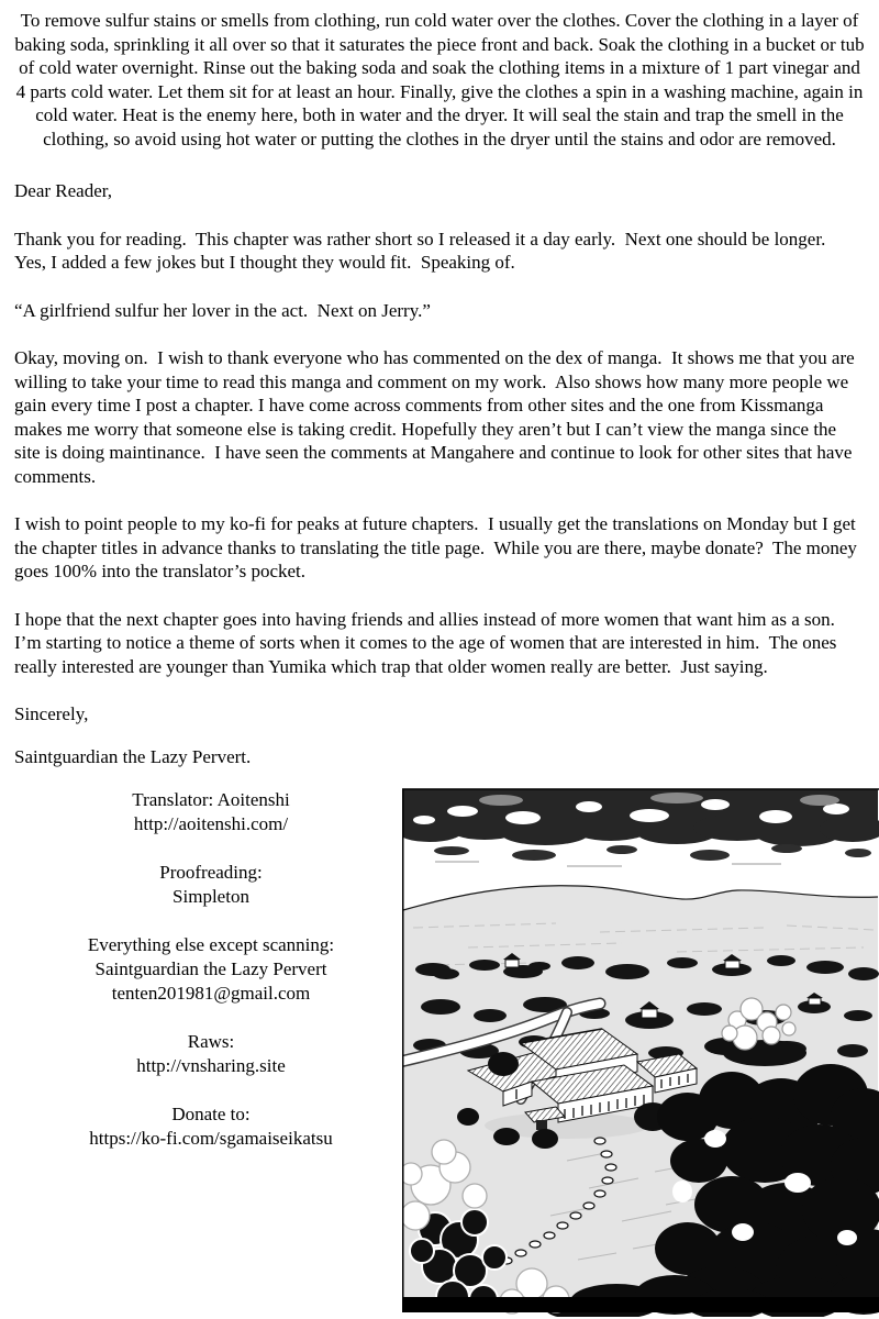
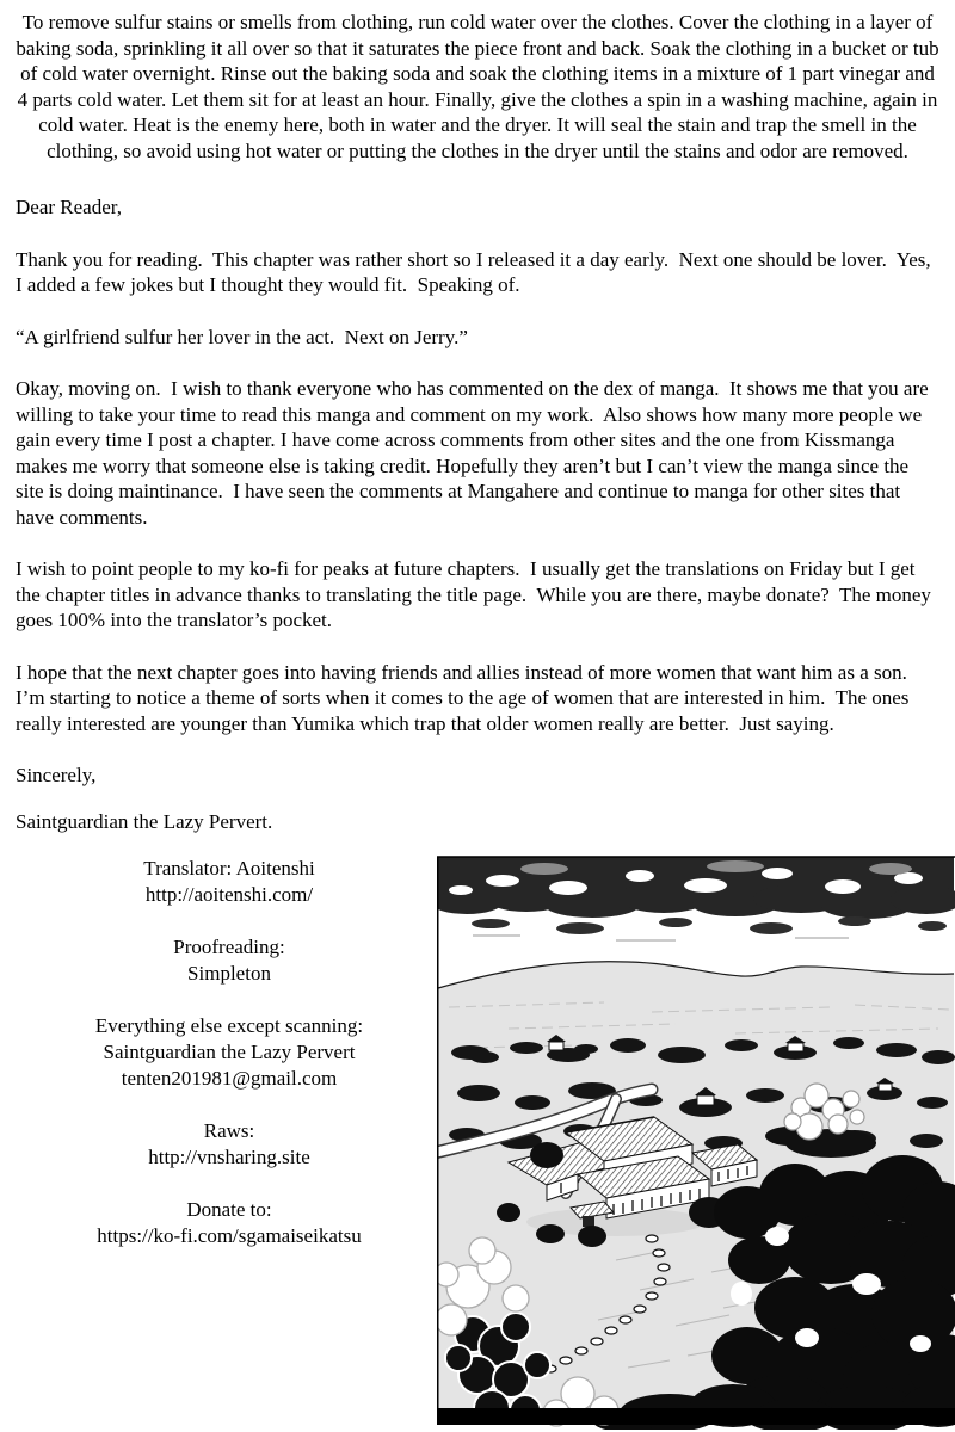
  To remove sulfur stains or smells from clothing, run cold water over the clothes. Cover the clothing in a layer of baking soda, sprinkling it all over so that it saturates the piece front and back. Soak the clothing in a bucket or tub of cold water overnight. Rinse out the baking soda and soak the clothing items in a mixture of 1 part vinegar and 4 parts cold water. Let them sit for at least an hour. Finally, give the clothes a spin in a washing machine, again in cold water. Heat is the enemy here, both in water and the dryer. It will seal the stain and trap the smell in the clothing, so avoid using hot water or putting the clothes in the dryer until the stains and odor are removed.
  Dear Reader,
- Thank you for reading. This chapter was rather short so I released it a day early. Next one should be longer. Yes, I added a few jokes but I thought they would fit. Speaking of.
+ Thank you for reading. This chapter was rather short so I released it a day early. Next one should be lover. Yes, I added a few jokes but I thought they would fit. Speaking of.
  “A girlfriend sulfur her lover in the act. Next on Jerry.”
- Okay, moving on. I wish to thank everyone who has commented on the dex of manga. It shows me that you are willing to take your time to read this manga and comment on my work. Also shows how many more people we gain every time I post a chapter. I have come across comments from other sites and the one from Kissmanga makes me worry that someone else is taking credit. Hopefully they aren’t but I can’t view the manga since the site is doing maintinance. I have seen the comments at Mangahere and continue to look for other sites that have comments.
+ Okay, moving on. I wish to thank everyone who has commented on the dex of manga. It shows me that you are willing to take your time to read this manga and comment on my work. Also shows how many more people we gain every time I post a chapter. I have come across comments from other sites and the one from Kissmanga makes me worry that someone else is taking credit. Hopefully they aren’t but I can’t view the manga since the site is doing maintinance. I have seen the comments at Mangahere and continue to manga for other sites that have comments.
- I wish to point people to my ko-fi for peaks at future chapters. I usually get the translations on Monday but I get the chapter titles in advance thanks to translating the title page. While you are there, maybe donate? The money goes 100% into the translator’s pocket.
+ I wish to point people to my ko-fi for peaks at future chapters. I usually get the translations on Friday but I get the chapter titles in advance thanks to translating the title page. While you are there, maybe donate? The money goes 100% into the translator’s pocket.
  I hope that the next chapter goes into having friends and allies instead of more women that want him as a son. I’m starting to notice a theme of sorts when it comes to the age of women that are interested in him. The ones really interested are younger than Yumika which trap that older women really are better. Just saying.
  Sincerely,
  Saintguardian the Lazy Pervert.
  Translator: Aoitenshi
  http://aoitenshi.com/
  Proofreading:
  Simpleton
  Everything else except scanning:
  Saintguardian the Lazy Pervert
  tenten201981@gmail.com
  Raws:
  http://vnsharing.site
  Donate to:
  https://ko-fi.com/sgamaiseikatsu
